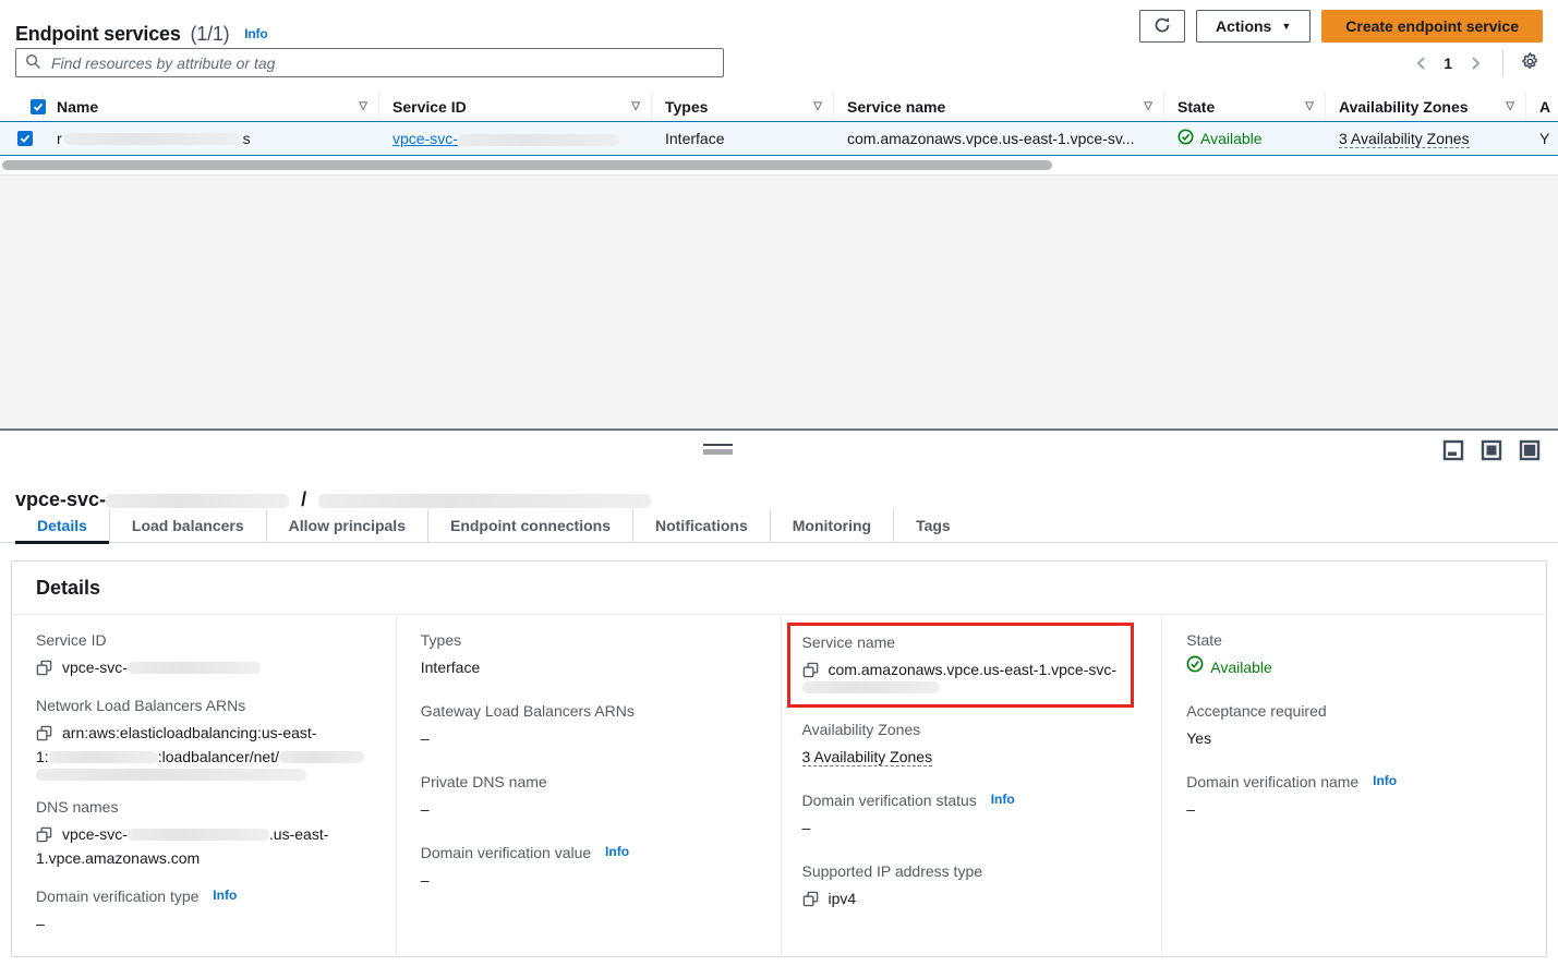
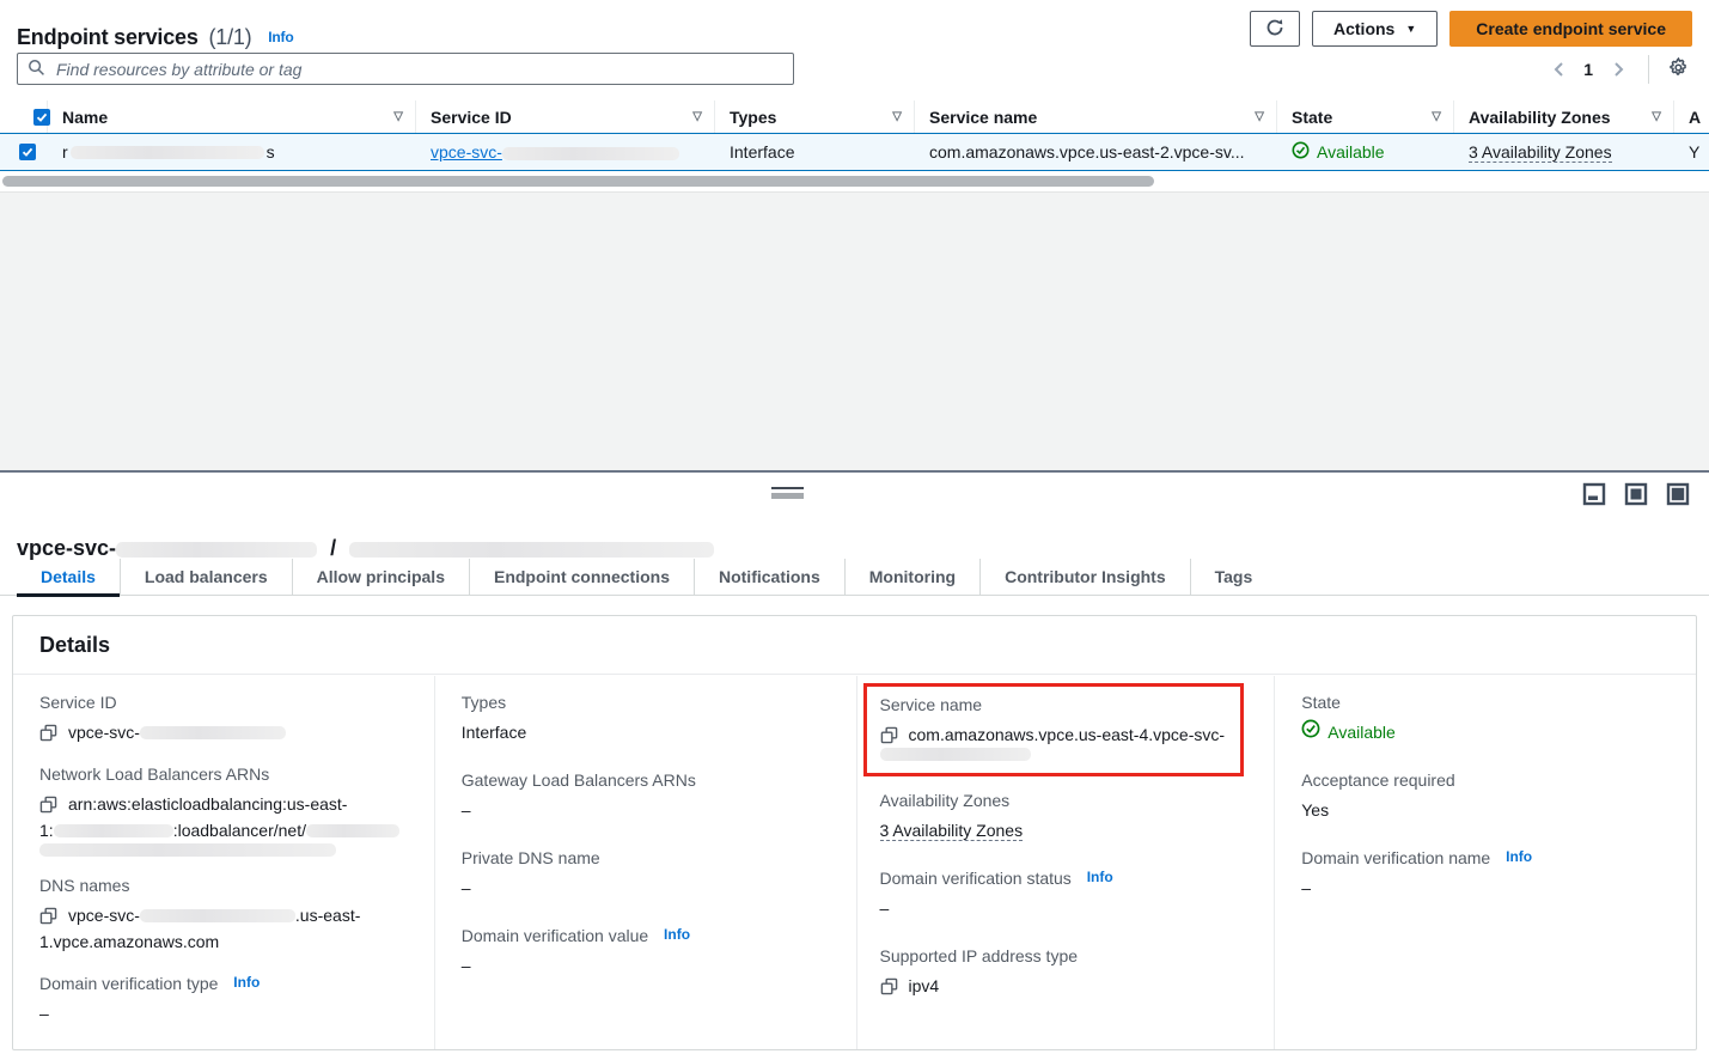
  Endpoint services (1/1) Info
  Actions
  ▼
  Create endpoint service
  Find resources by attribute or tag
  1
  Name
  ▽
  Service ID
  ▽
  Types
  ▽
  Service name
  ▽
  State
  ▽
  Availability Zones
  ▽
  A
  r
  s
  vpce-svc-
  Interface
- com.amazonaws.vpce.us-east-1.vpce-sv...
+ com.amazonaws.vpce.us-east-2.vpce-sv...
  Available
  3 Availability Zones
  Y
  vpce-svc- /
  Details
  Load balancers
  Allow principals
  Endpoint connections
  Notifications
  Monitoring
+ Contributor Insights
  Tags
  Details
  Service ID
  vpce-svc-
  Network Load Balancers ARNs
  arn:aws:elasticloadbalancing:us-east-
  1:
  :loadbalancer/net/
  DNS names
  vpce-svc-
  .us-east-
  1.vpce.amazonaws.com
  Domain verification type Info
  –
  Types
  Interface
  Gateway Load Balancers ARNs
  –
  Private DNS name
  –
  Domain verification value Info
  –
  Service name
- com.amazonaws.vpce.us-east-1.vpce-svc-
+ com.amazonaws.vpce.us-east-4.vpce-svc-
  Availability Zones
  3 Availability Zones
  Domain verification status Info
  –
  Supported IP address type
  ipv4
  State
  Available
  Acceptance required
  Yes
  Domain verification name Info
  –
